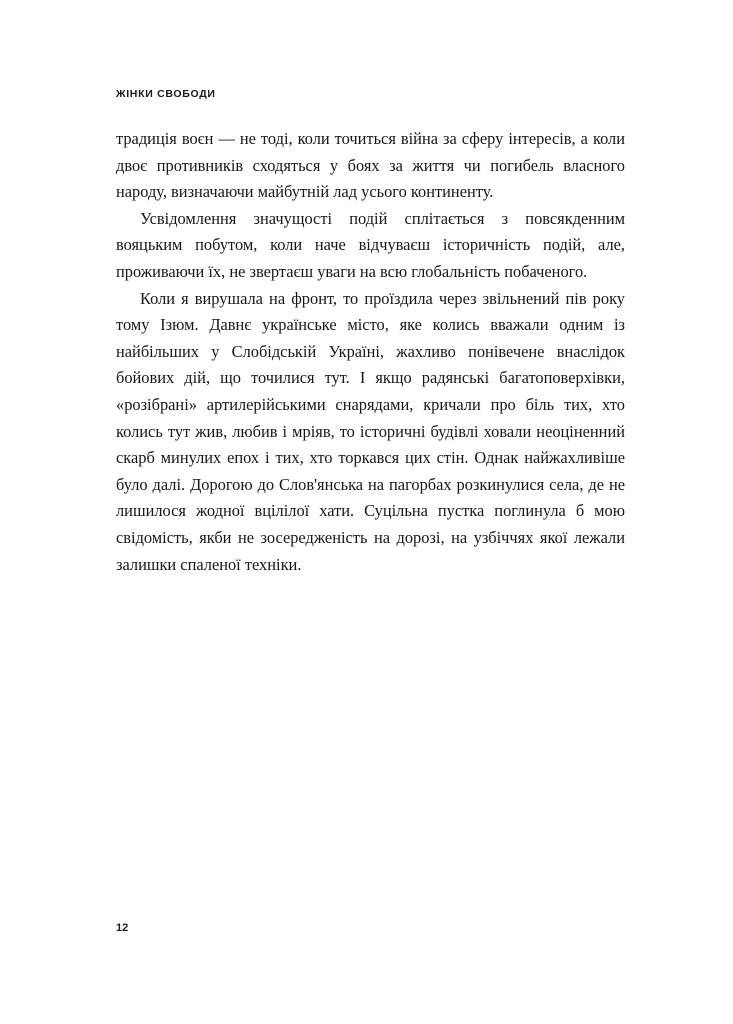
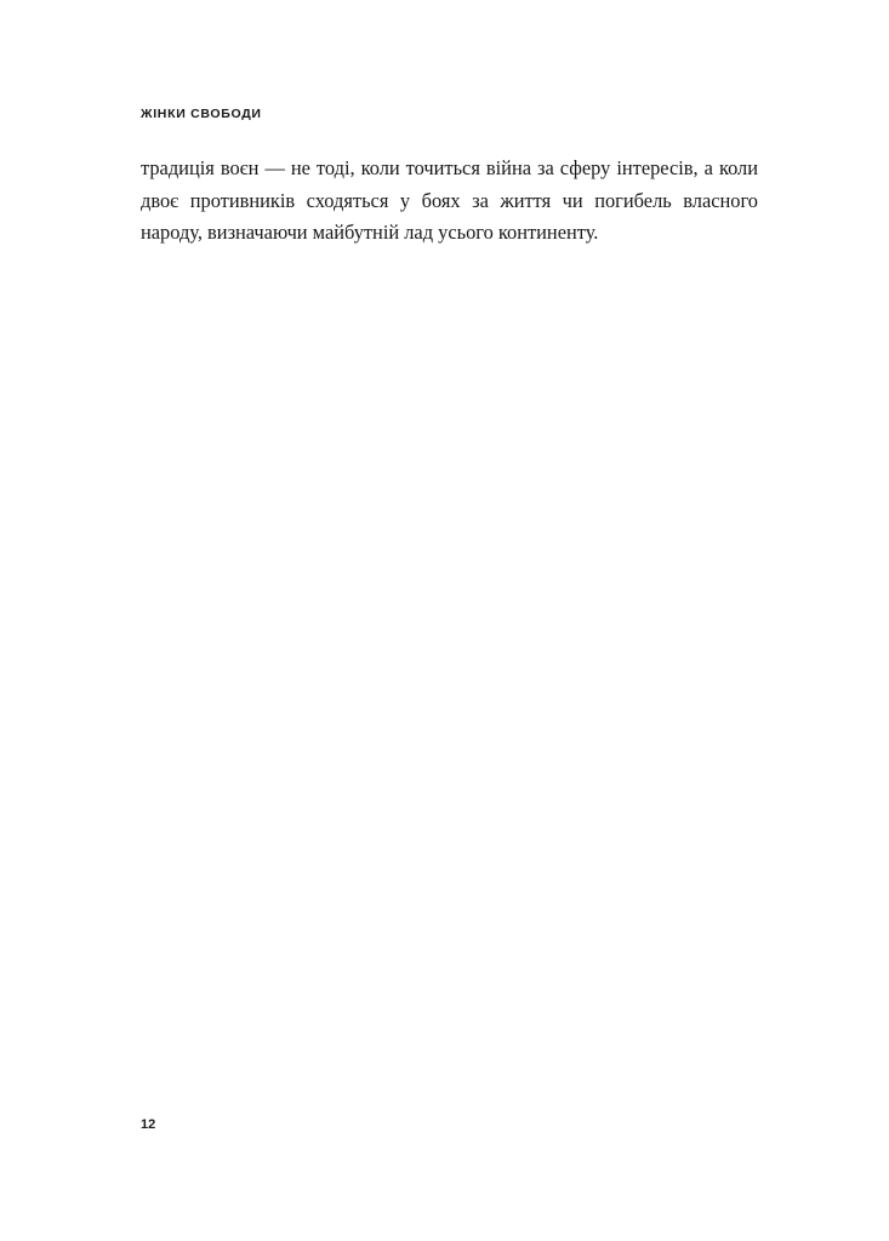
  ЖІНКИ СВОБОДИ
  традиція воєн — не тоді, коли точиться війна за сферу інтересів, а коли двоє противників сходяться у боях за життя чи погибель власного народу, визначаючи майбутній лад усього континенту.
- Усвідомлення значущості подій сплітається з повсякденним вояцьким побутом, коли наче відчуваєш історичність подій, але, проживаючи їх, не звертаєш уваги на всю глобальність побаченого.
- Коли я вирушала на фронт, то проїздила через звільнений пів року тому Ізюм. Давнє українське місто, яке колись вважали одним із найбільших у Слобідській Україні, жахливо понівечене внаслідок бойових дій, що точилися тут. І якщо радянські багатоповерхівки, «розібрані» артилерійськими снарядами, кричали про біль тих, хто колись тут жив, любив і мріяв, то історичні будівлі ховали неоціненний скарб минулих епох і тих, хто торкався цих стін. Однак найжахливіше було далі. Дорогою до Слов'янська на пагорбах розкинулися села, де не лишилося жодної вцілілої хати. Суцільна пустка поглинула б мою свідомість, якби не зосередженість на дорозі, на узбіччях якої лежали залишки спаленої техніки.
  12
